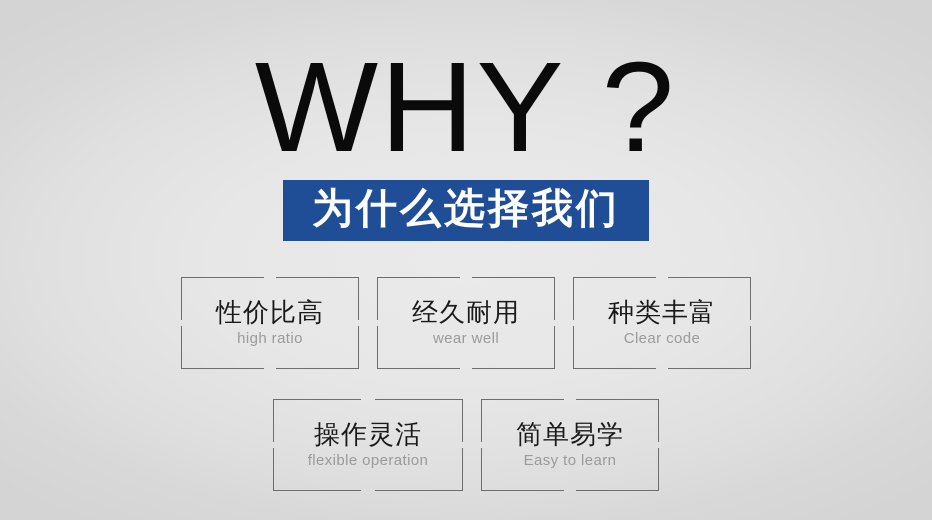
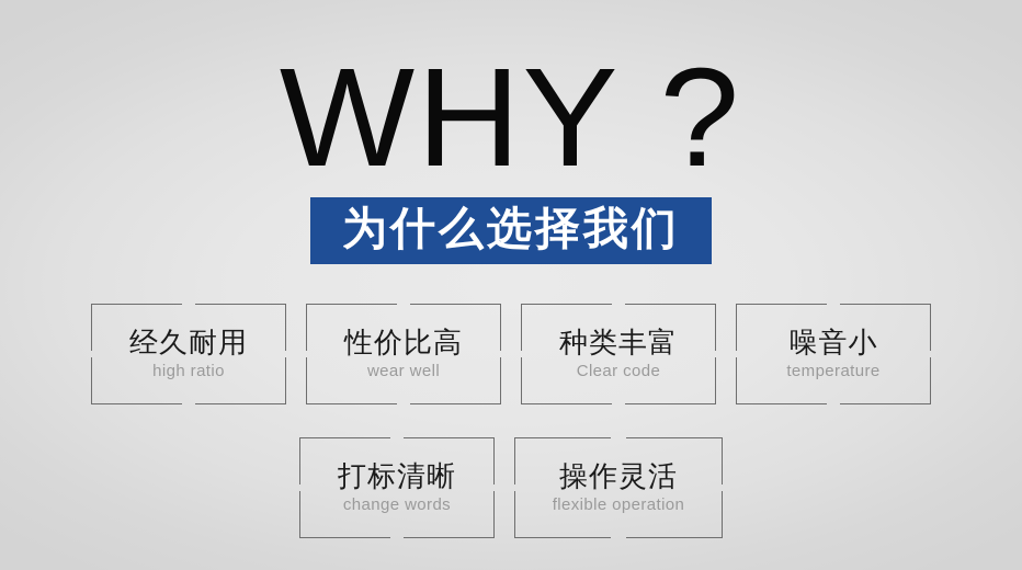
  WHY ?
  为什么选择我们
- 性价比高
+ 经久耐用
  high ratio
- 经久耐用
+ 性价比高
  wear well
  种类丰富
  Clear code
+ 噪音小
+ temperature
+ 打标清晰
+ change words
  操作灵活
  flexible operation
- 简单易学
- Easy to learn
